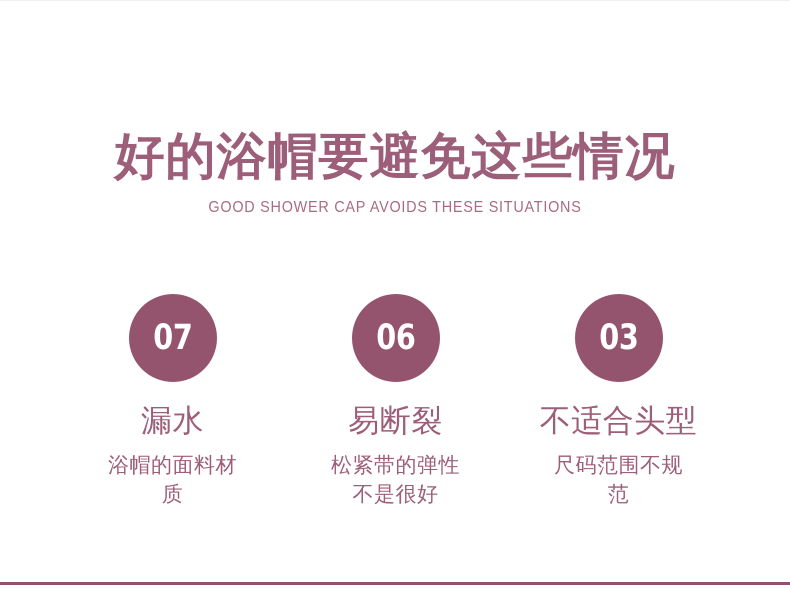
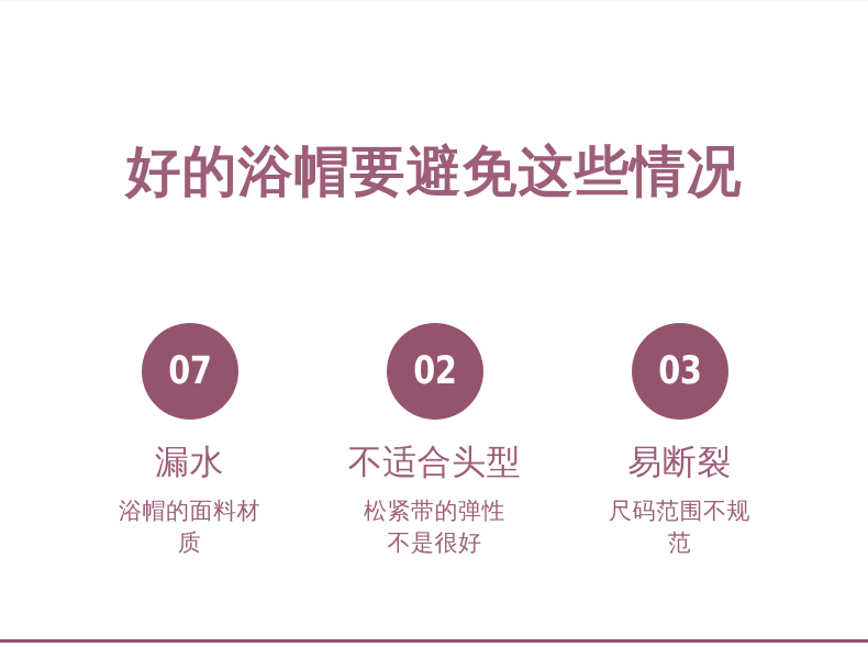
  好的浴帽要避免这些情况
- GOOD SHOWER CAP AVOIDS THESE SITUATIONS
  07
  漏水
  浴帽的面料材质
- 06
+ 02
- 易断裂
+ 不适合头型
  松紧带的弹性不是很好
  03
- 不适合头型
+ 易断裂
  尺码范围不规范
